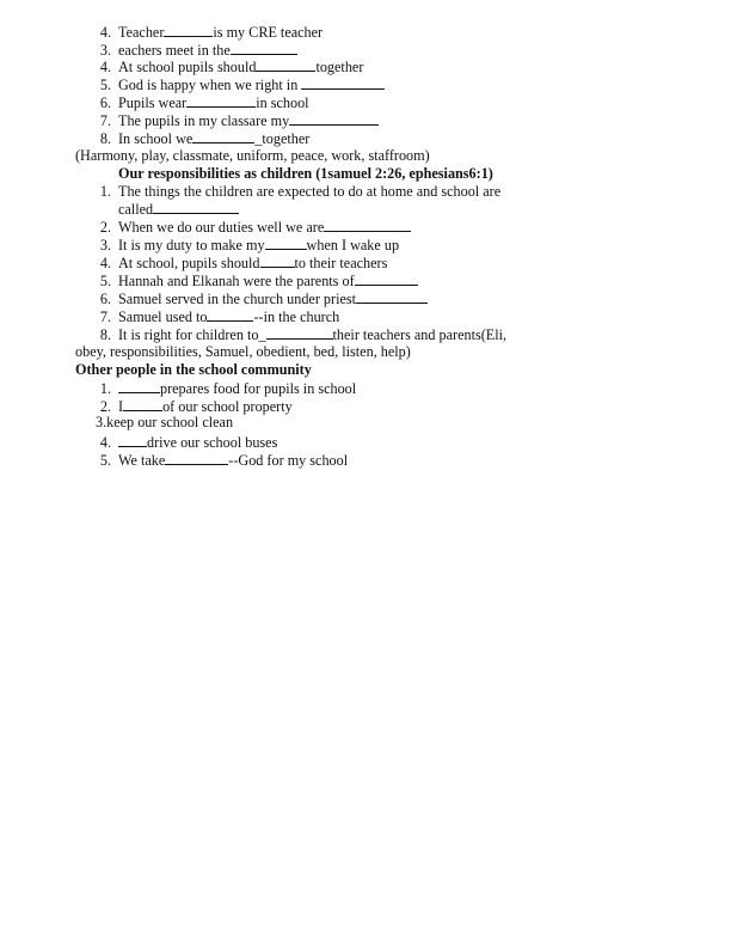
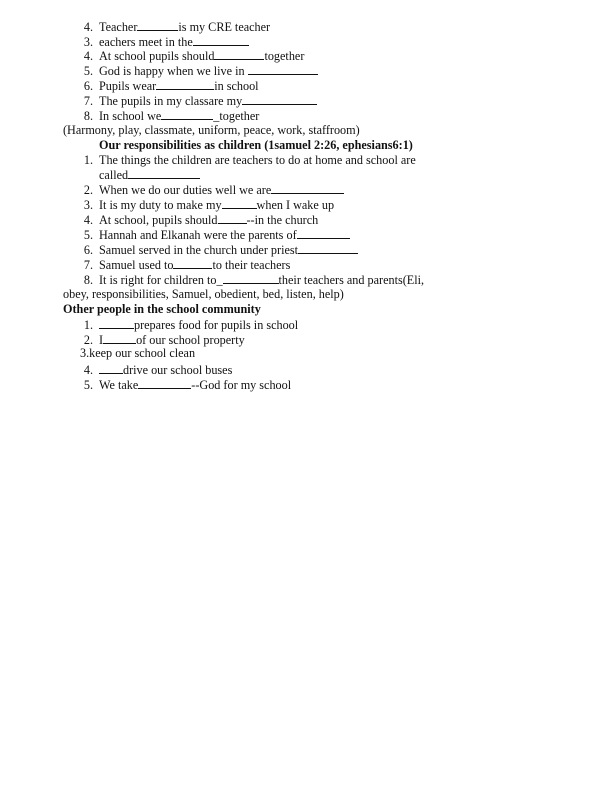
  4. Teacher is my CRE teacher
  3. eachers meet in the
  4. At school pupils should together
- 5. God is happy when we right in
+ 5. God is happy when we live in
  6. Pupils wear in school
  7. The pupils in my classare my
  8. In school we _together
  (Harmony, play, classmate, uniform, peace, work, staffroom)
  Our responsibilities as children (1samuel 2:26, ephesians6:1)
- 1. The things the children are expected to do at home and school are
+ 1. The things the children are teachers to do at home and school are
  called
  2. When we do our duties well we are
  3. It is my duty to make my when I wake up
- 4. At school, pupils should to their teachers
+ 4. At school, pupils should --in the church
  5. Hannah and Elkanah were the parents of
  6. Samuel served in the church under priest
- 7. Samuel used to --in the church
+ 7. Samuel used to to their teachers
  8. It is right for children to_ their teachers and parents(Eli,
  obey, responsibilities, Samuel, obedient, bed, listen, help)
  Other people in the school community
  1. prepares food for pupils in school
  2. I of our school property
  3.keep our school clean
  4. drive our school buses
  5. We take --God for my school
